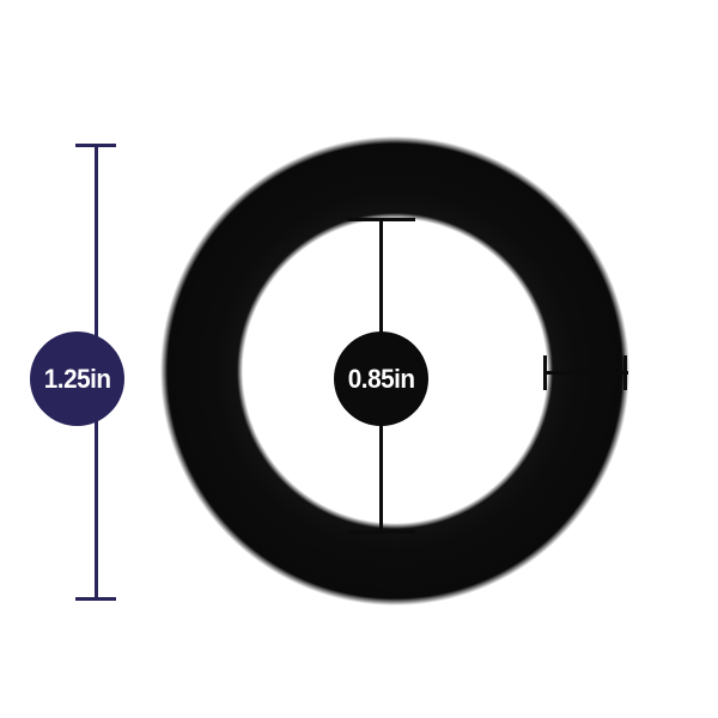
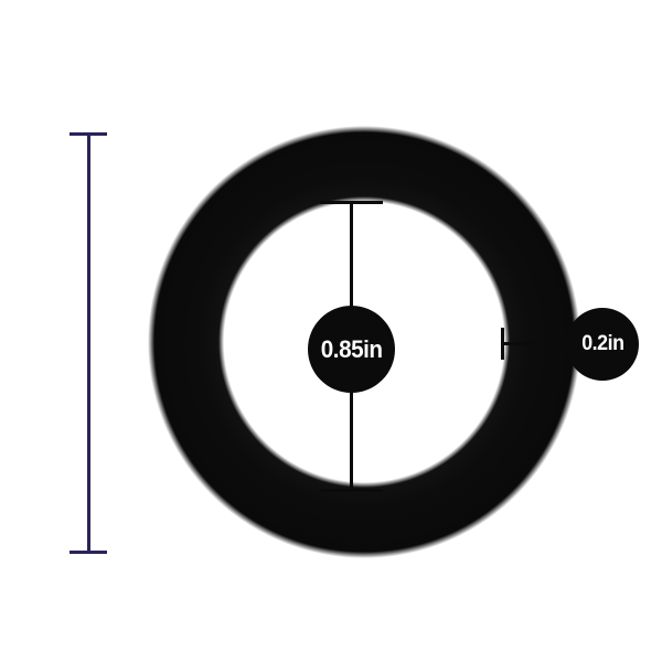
- 1.25in
  0.85in
+ 0.2in
